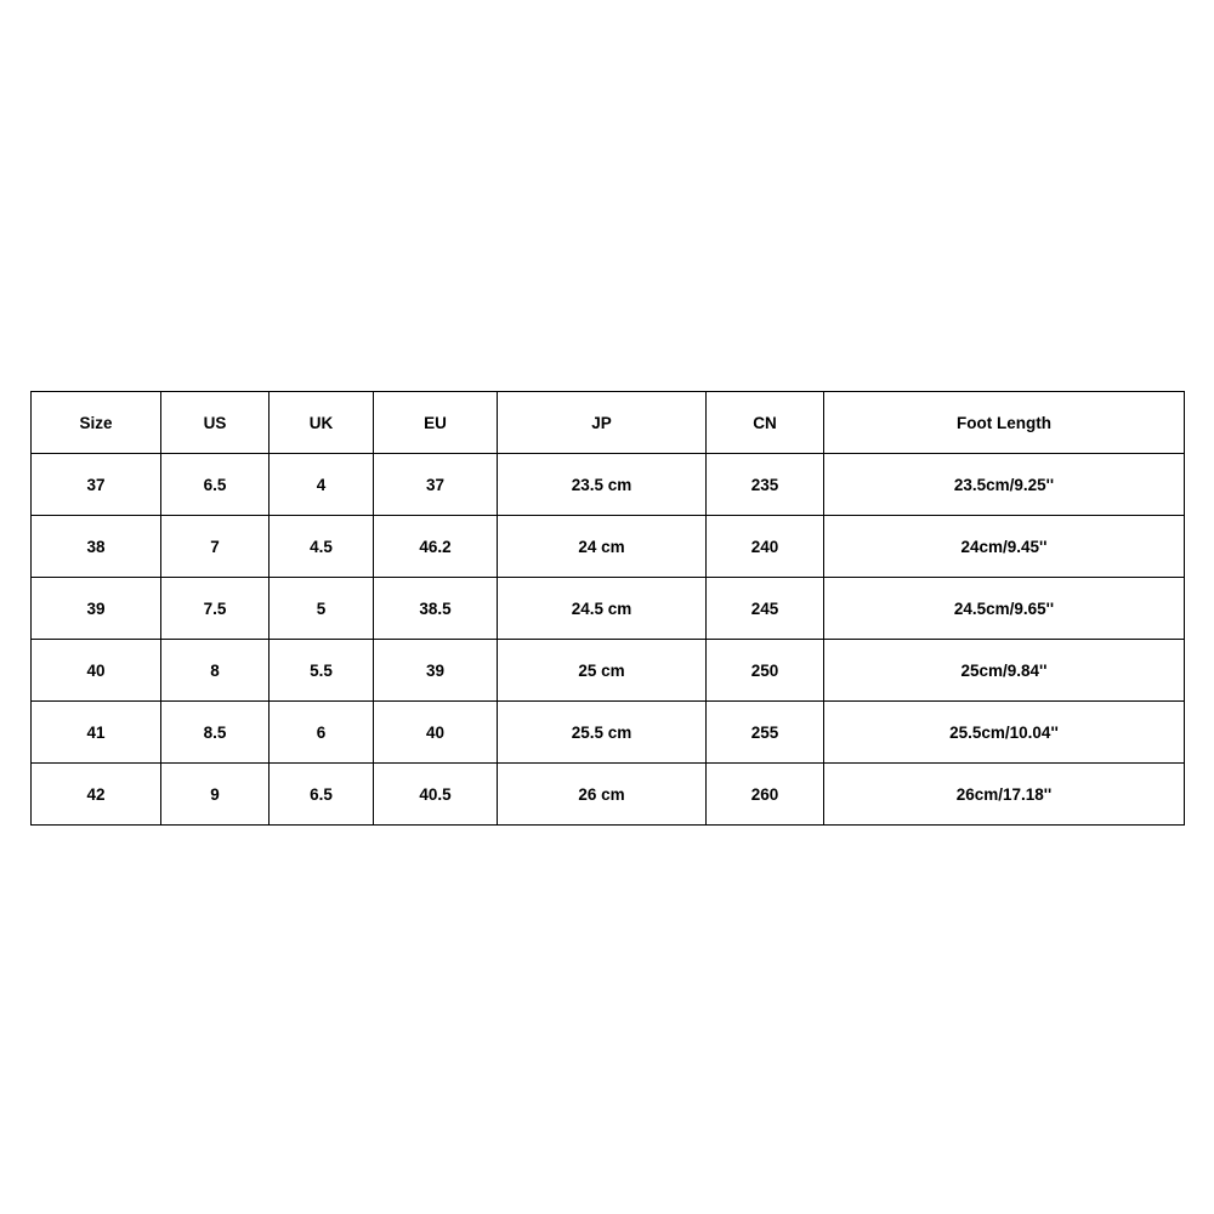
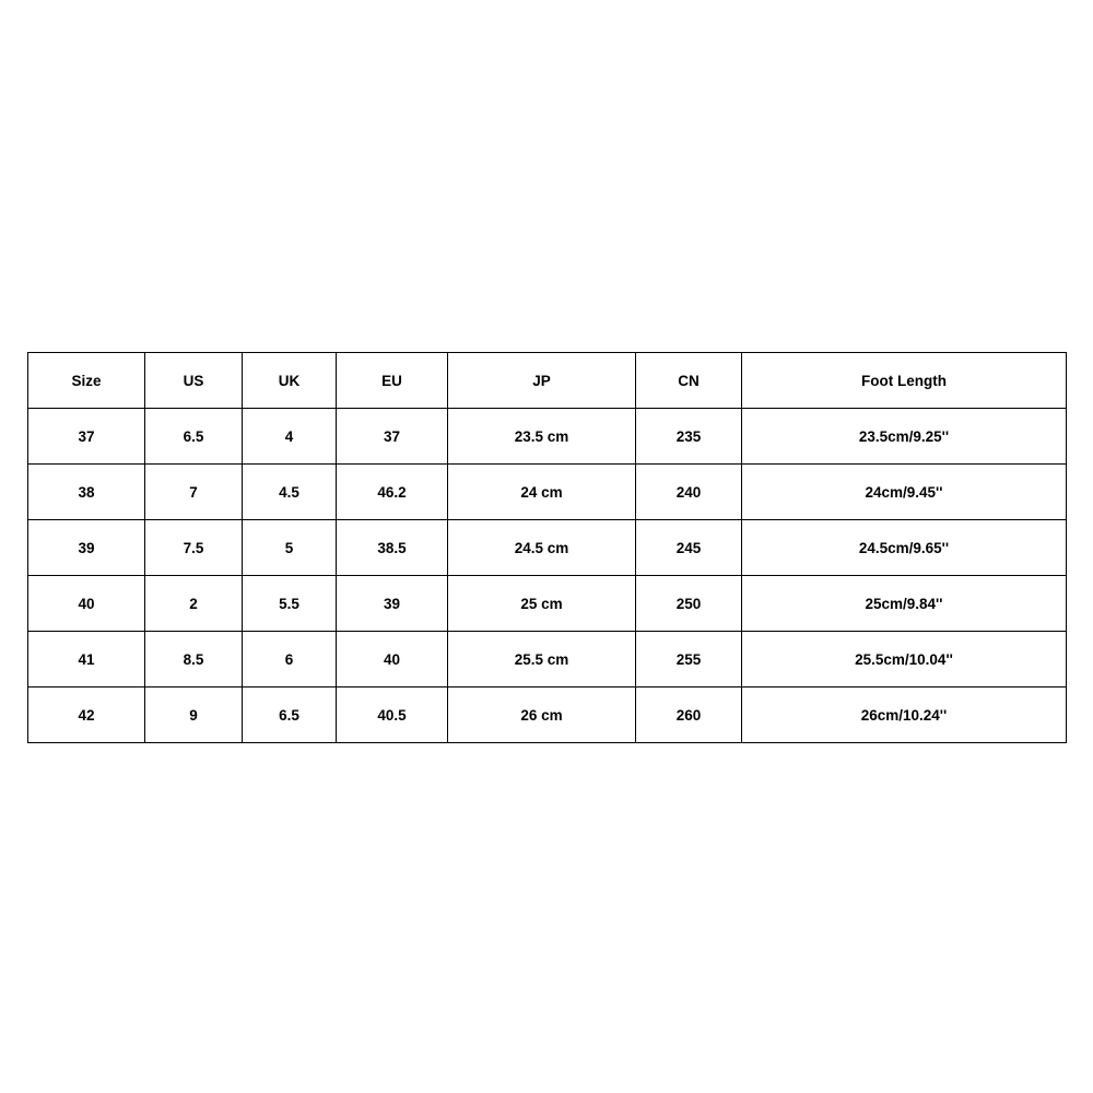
  Size	US	UK	EU	JP	CN	Foot Length
  37	6.5	4	37	23.5 cm	235	23.5cm/9.25''
  38	7	4.5	46.2	24 cm	240	24cm/9.45''
  39	7.5	5	38.5	24.5 cm	245	24.5cm/9.65''
- 40	8	5.5	39	25 cm	250	25cm/9.84''
+ 40	2	5.5	39	25 cm	250	25cm/9.84''
  41	8.5	6	40	25.5 cm	255	25.5cm/10.04''
- 42	9	6.5	40.5	26 cm	260	26cm/17.18''
+ 42	9	6.5	40.5	26 cm	260	26cm/10.24''
